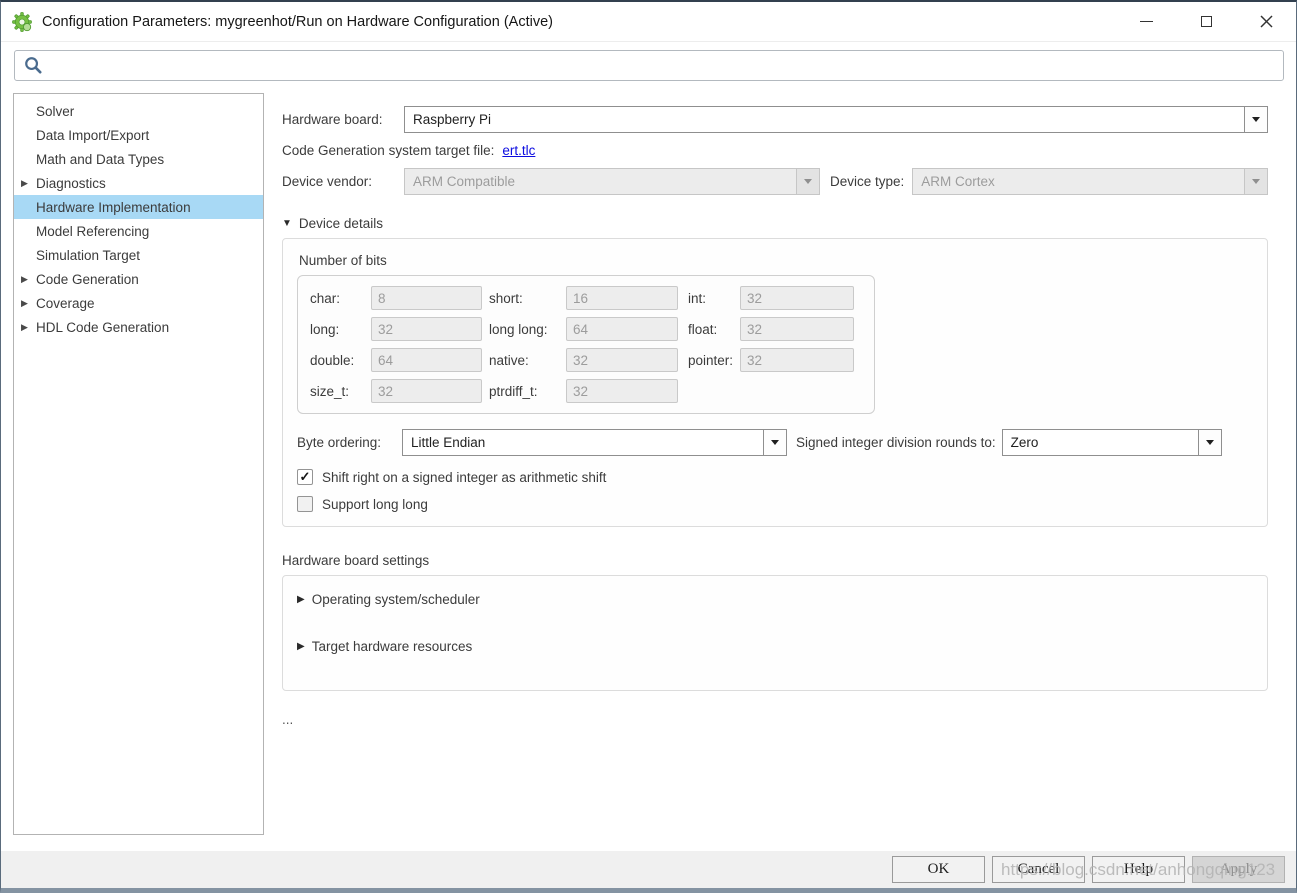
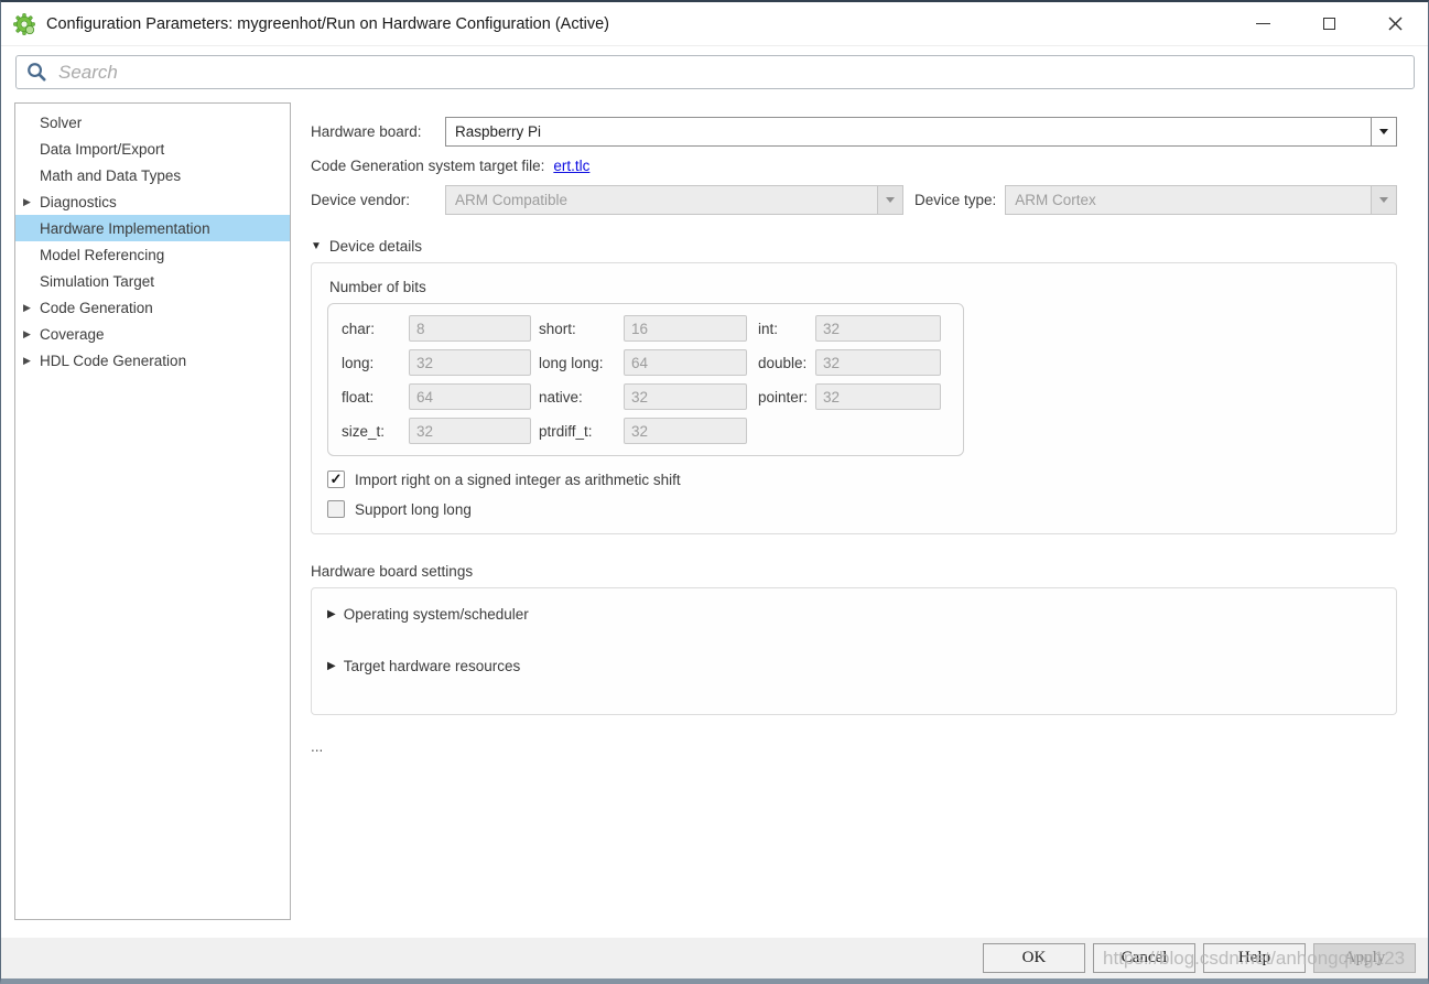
  Configuration Parameters: mygreenhot/Run on Hardware Configuration (Active)
+ Search
  Solver
  Data Import/Export
  Math and Data Types
  ▶
  Diagnostics
  Hardware Implementation
  Model Referencing
  Simulation Target
  ▶
  Code Generation
  ▶
  Coverage
  ▶
  HDL Code Generation
  Hardware board:
  Raspberry Pi
  Code Generation system target file:
  ert.tlc
  Device vendor:
  ARM Compatible
  Device type:
  ARM Cortex
  ▼
  Device details
  Number of bits
  char:
  8
  short:
  16
  int:
  32
  long:
  32
  long long:
  64
- float:
+ double:
  32
- double:
+ float:
  64
  native:
  32
  pointer:
  32
  size_t:
  32
  ptrdiff_t:
  32
- Byte ordering:
- Little Endian
- Signed integer division rounds to:
- Zero
  ✓
- Shift right on a signed integer as arithmetic shift
+ Import right on a signed integer as arithmetic shift
  Support long long
  Hardware board settings
  ▶
  Operating system/scheduler
  ▶
  Target hardware resources
  ...
  OK
  Cancel
  Help
  Apply
  https://blog.csdn.net/anhongqing123
